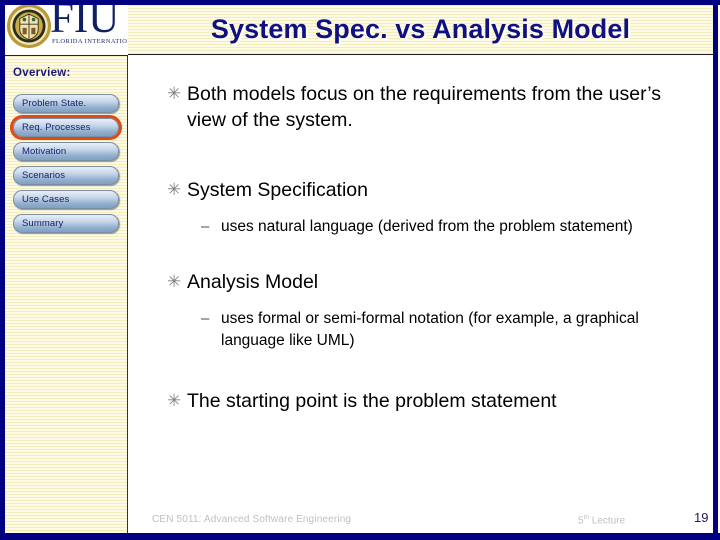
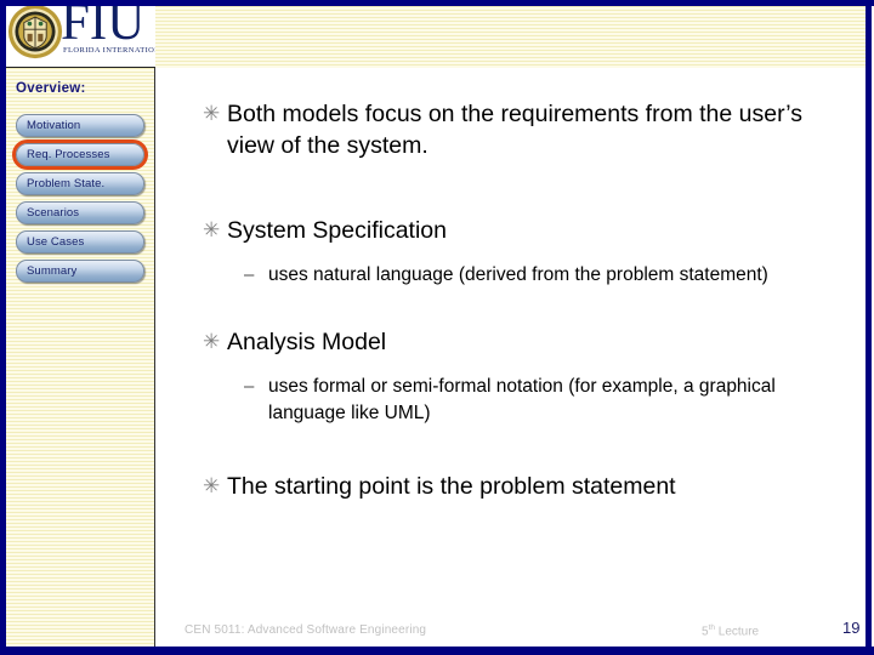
- System Spec. vs Analysis Model
  FIU
  Overview:
- Problem State.
+ Motivation
  Req. Processes
- Motivation
+ Problem State.
  Scenarios
  Use Cases
  Summary
  ✳
  Both models focus on the requirements from the user’s view of the system.
  ✳
  System Specification
  –
  uses natural language (derived from the problem statement)
  ✳
  Analysis Model
  –
  uses formal or semi-formal notation (for example, a graphical language like UML)
  ✳
  The starting point is the problem statement
  CEN 5011: Advanced Software Engineering
  5 Lecture
  19
